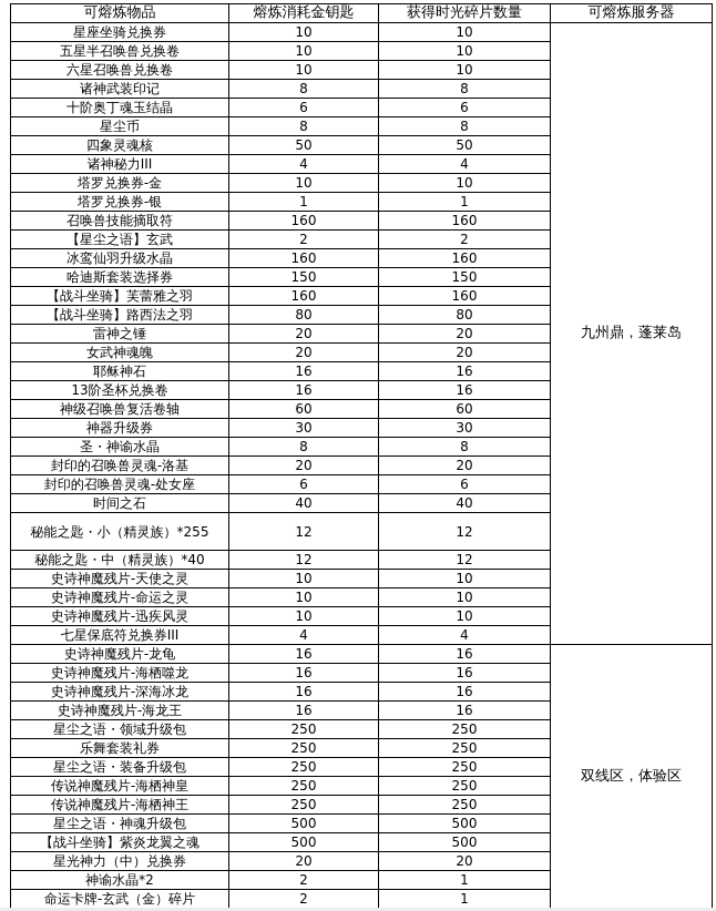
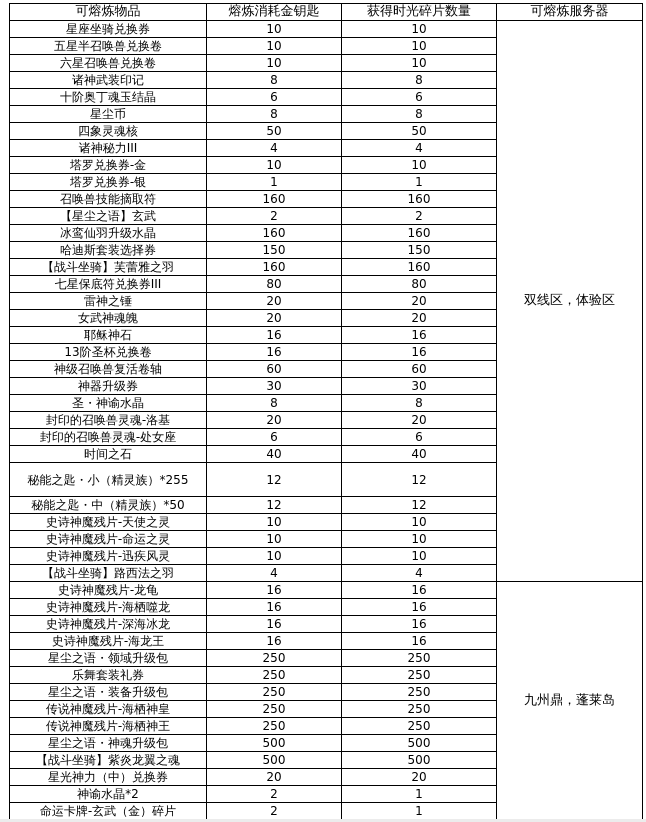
  可熔炼物品	熔炼消耗金钥匙	获得时光碎片数量	可熔炼服务器
- 星座坐骑兑换券	10	10	九州鼎，蓬莱岛
+ 星座坐骑兑换券	10	10	双线区，体验区
  五星半召唤兽兑换卷	10	10
  六星召唤兽兑换卷	10	10
  诸神武装印记	8	8
  十阶奥丁魂玉结晶	6	6
  星尘币	8	8
  四象灵魂核	50	50
  诸神秘力III	4	4
  塔罗兑换券-金	10	10
  塔罗兑换券-银	1	1
  召唤兽技能摘取符	160	160
  【星尘之语】玄武	2	2
  冰鸾仙羽升级水晶	160	160
  哈迪斯套装选择券	150	150
  【战斗坐骑】芙蕾雅之羽	160	160
- 【战斗坐骑】路西法之羽	80	80
+ 七星保底符兑换券III	80	80
  雷神之锤	20	20
  女武神魂魄	20	20
  耶稣神石	16	16
  13阶圣杯兑换卷	16	16
  神级召唤兽复活卷轴	60	60
  神器升级券	30	30
  圣・神谕水晶	8	8
  封印的召唤兽灵魂-洛基	20	20
  封印的召唤兽灵魂-处女座	6	6
  时间之石	40	40
  秘能之匙・小（精灵族）*255	12	12
- 秘能之匙・中（精灵族）*40	12	12
+ 秘能之匙・中（精灵族）*50	12	12
  史诗神魔残片-天使之灵	10	10
  史诗神魔残片-命运之灵	10	10
  史诗神魔残片-迅疾风灵	10	10
- 七星保底符兑换券III	4	4
+ 【战斗坐骑】路西法之羽	4	4
- 史诗神魔残片-龙龟	16	16	双线区，体验区
+ 史诗神魔残片-龙龟	16	16	九州鼎，蓬莱岛
  史诗神魔残片-海栖噬龙	16	16
  史诗神魔残片-深海冰龙	16	16
  史诗神魔残片-海龙王	16	16
  星尘之语・领域升级包	250	250
  乐舞套装礼券	250	250
  星尘之语・装备升级包	250	250
  传说神魔残片-海栖神皇	250	250
  传说神魔残片-海栖神王	250	250
  星尘之语・神魂升级包	500	500
  【战斗坐骑】紫炎龙翼之魂	500	500
  星光神力（中）兑换券	20	20
  神谕水晶*2	2	1
  命运卡牌-玄武（金）碎片	2	1
